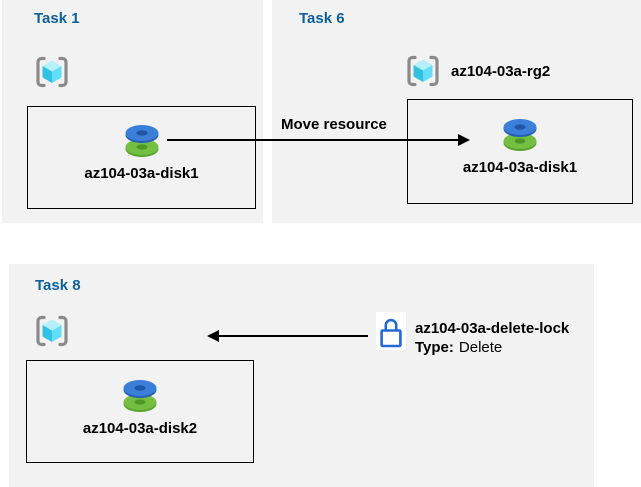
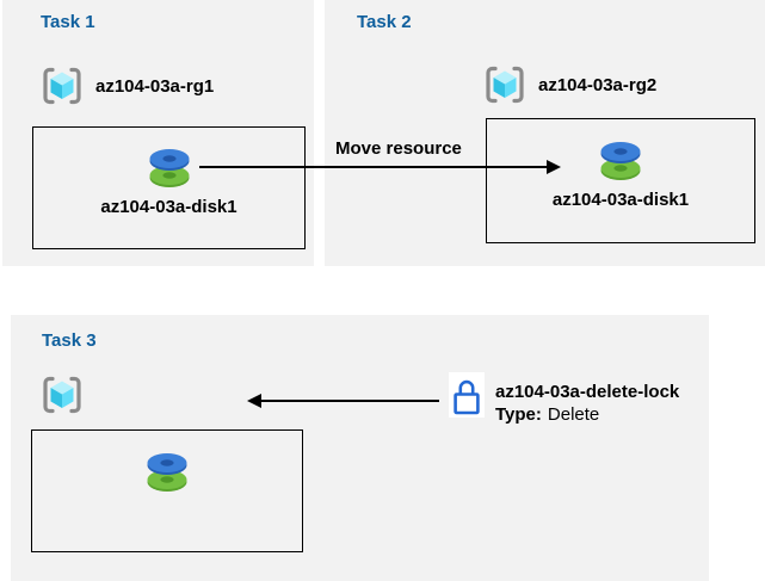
  Task 1
+ az104-03a-rg1
  az104-03a-disk1
- Task 6
+ Task 2
  az104-03a-rg2
  az104-03a-disk1
- Task 8
+ Task 3
- az104-03a-disk2
  az104-03a-delete-lock
  Type: Delete
  Move resource
